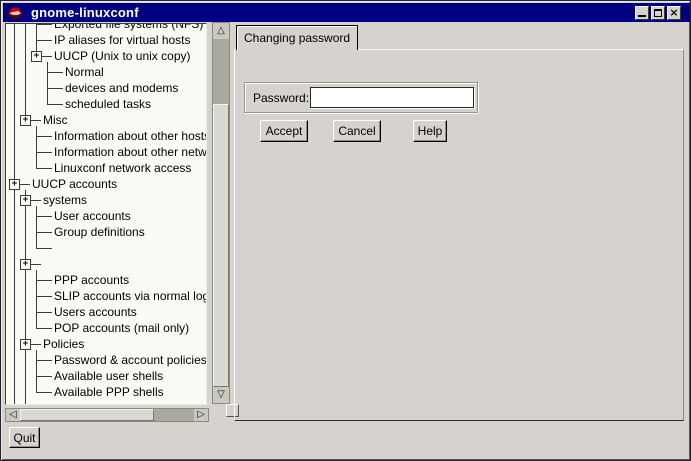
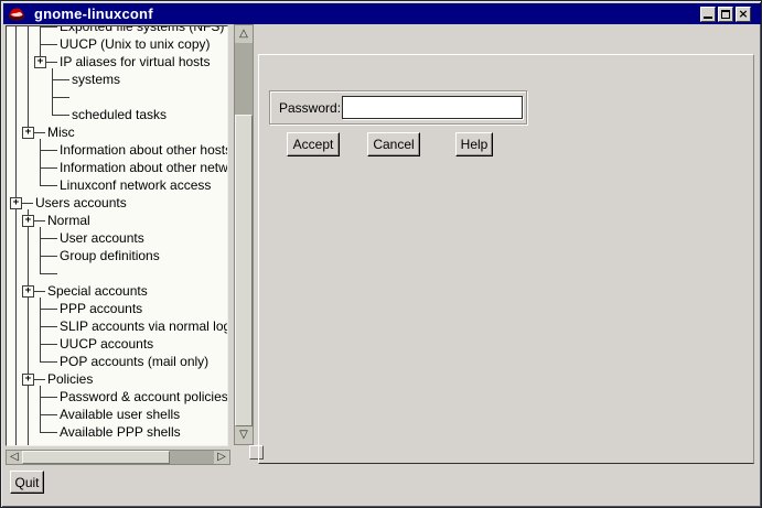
  gnome-linuxconf
  ×
  Exported file systems (NFS)
- IP aliases for virtual hosts
+ UUCP (Unix to unix copy)
  +
- UUCP (Unix to unix copy)
+ IP aliases for virtual hosts
- Normal
+ systems
- devices and modems
  scheduled tasks
  +
  Misc
  Information about other host
  Information about other netw
  Linuxconf network access
  +
- UUCP accounts
+ Users accounts
  +
- systems
+ Normal
  User accounts
  Group definitions
  +
+ Special accounts
  PPP accounts
  SLIP accounts via normal log
- Users accounts
+ UUCP accounts
  POP accounts (mail only)
  +
  Policies
  Password & account policies
  Available user shells
  Available PPP shells
  △
  ▽
  ◁
  ▷
- Changing password
  Password:
  Accept
  Cancel
  Help
  Quit
